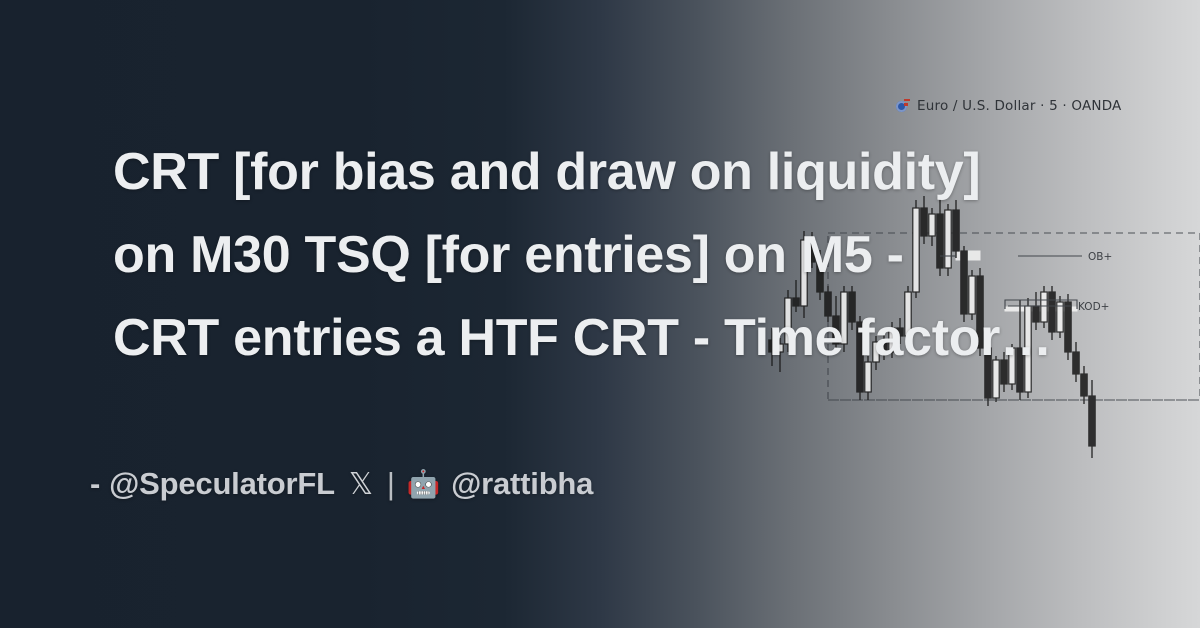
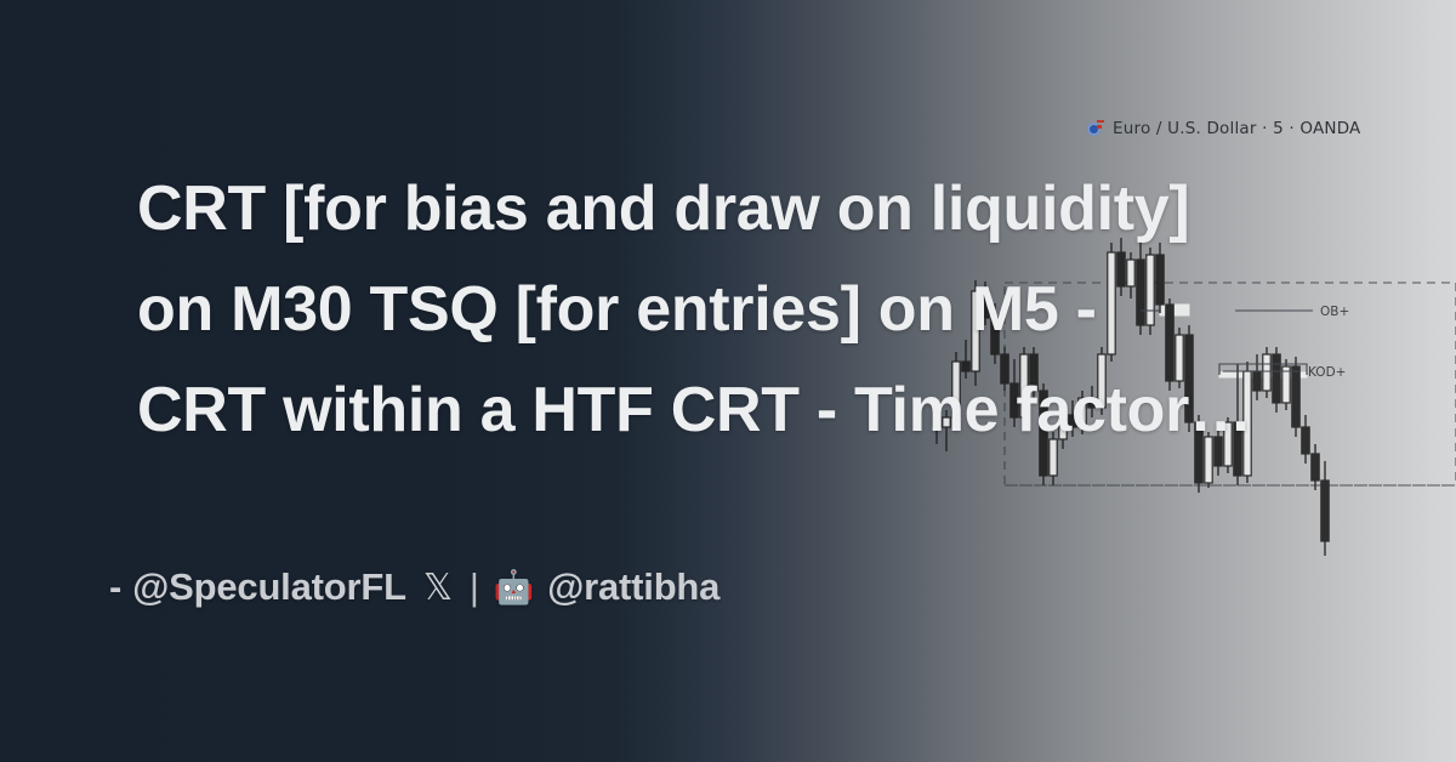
  OB+
  KOD+
  Euro / U.S. Dollar · 5 · OANDA
  CRT [for bias and draw on liquidity]
  on M30 TSQ [for entries] on M5 -
- CRT entries a HTF CRT - Time factor…
+ CRT within a HTF CRT - Time factor…
  -
  @SpeculatorFL
  𝕏
  |
  🤖
  @rattibha
